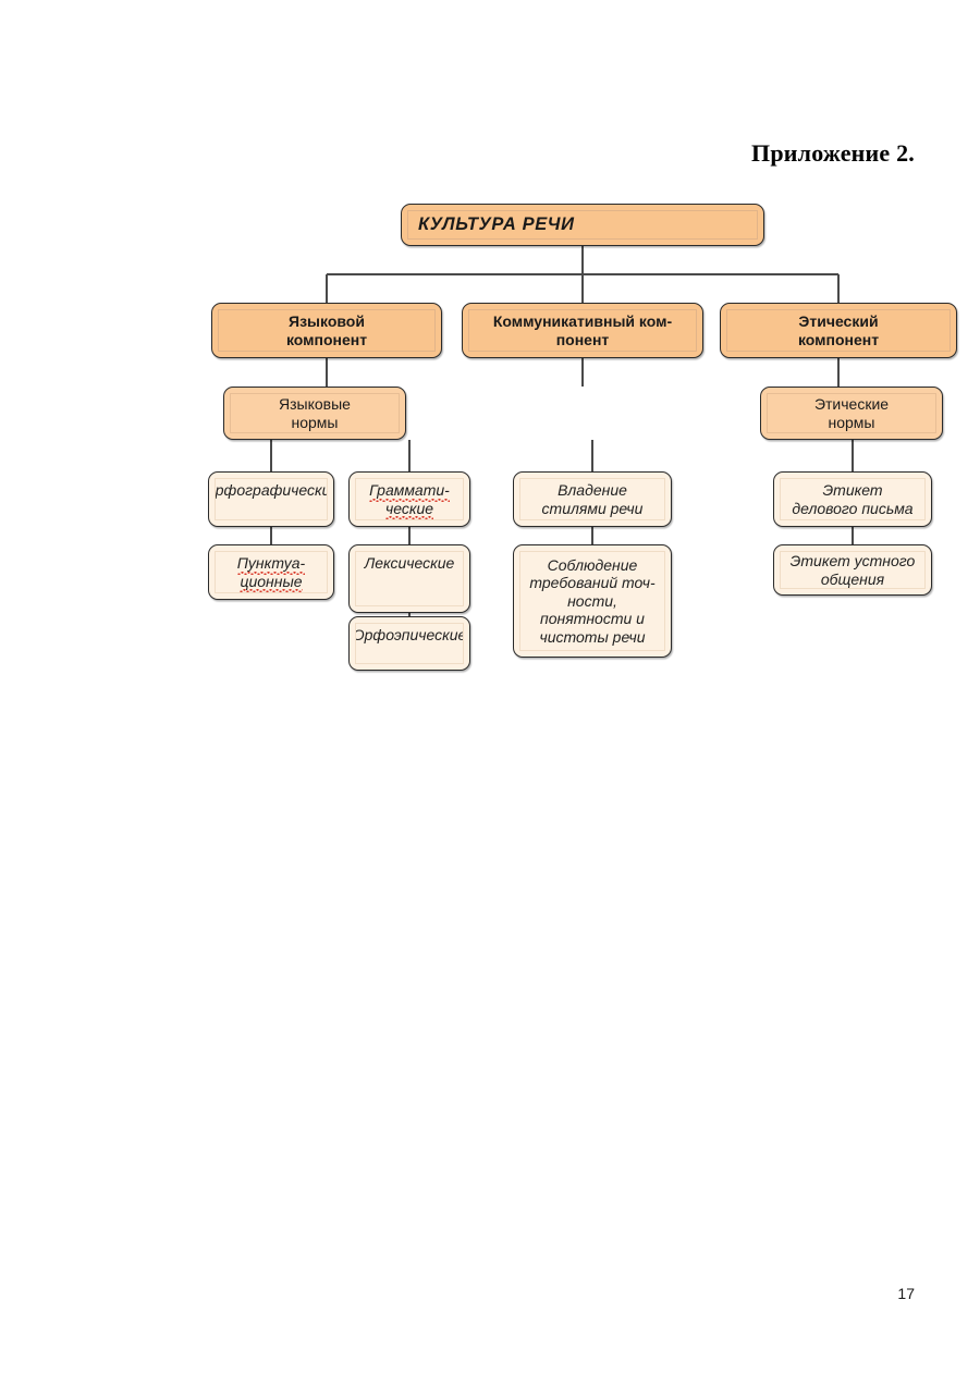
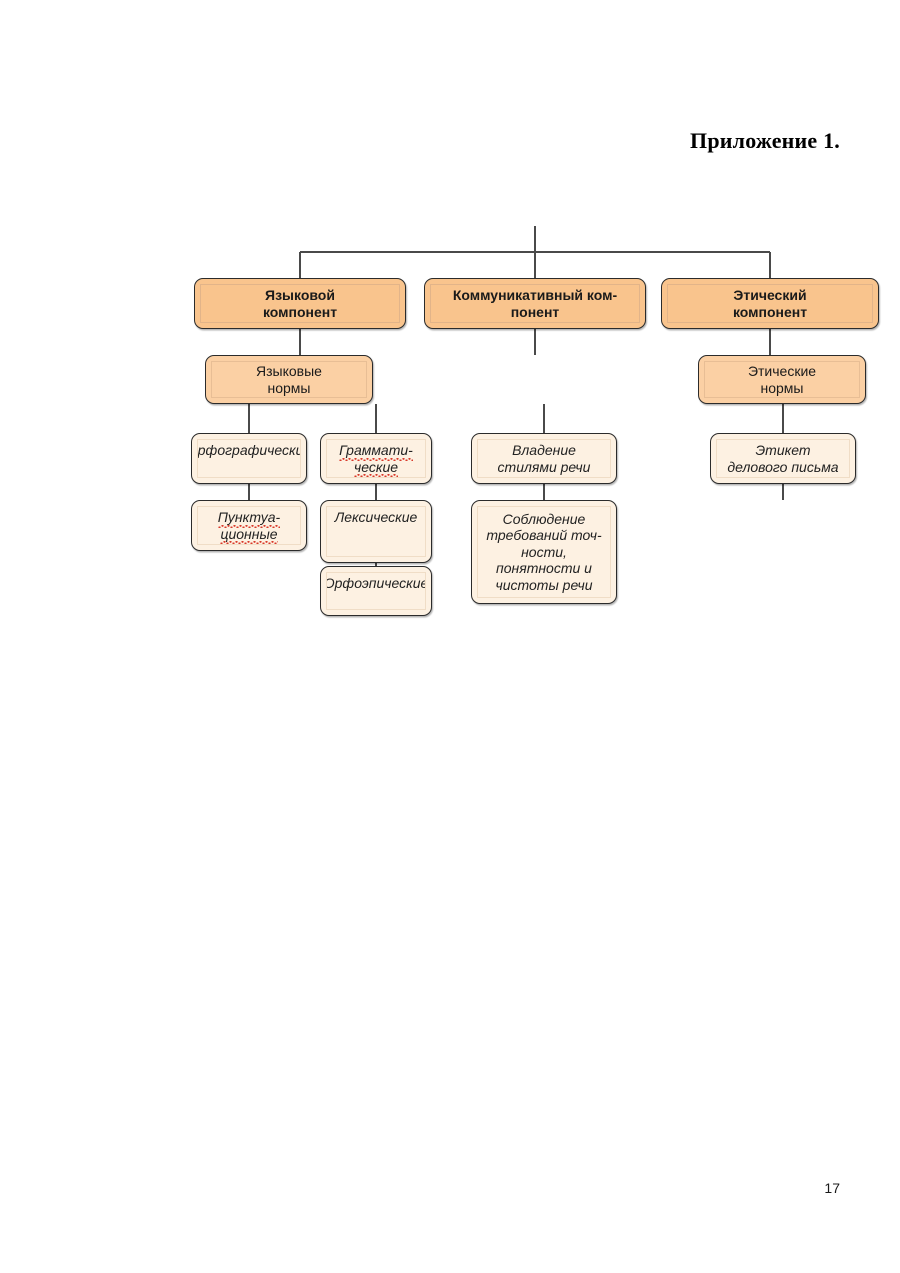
- Приложение 2.
+ Приложение 1.
- КУЛЬТУРА РЕЧИ
  Языковой компонент
  Коммуникативный ком- понент
  Этический компонент
  Языковые нормы
  Этические нормы
  рфографически
  Пунктуа- ционные
  Граммати- ческие
  Лексические
  Орфоэпические
  Владение стилями речи
  Соблюдение требований точ- ности, понятности и чистоты речи
  Этикет делового письма
- Этикет устного общения
  17
